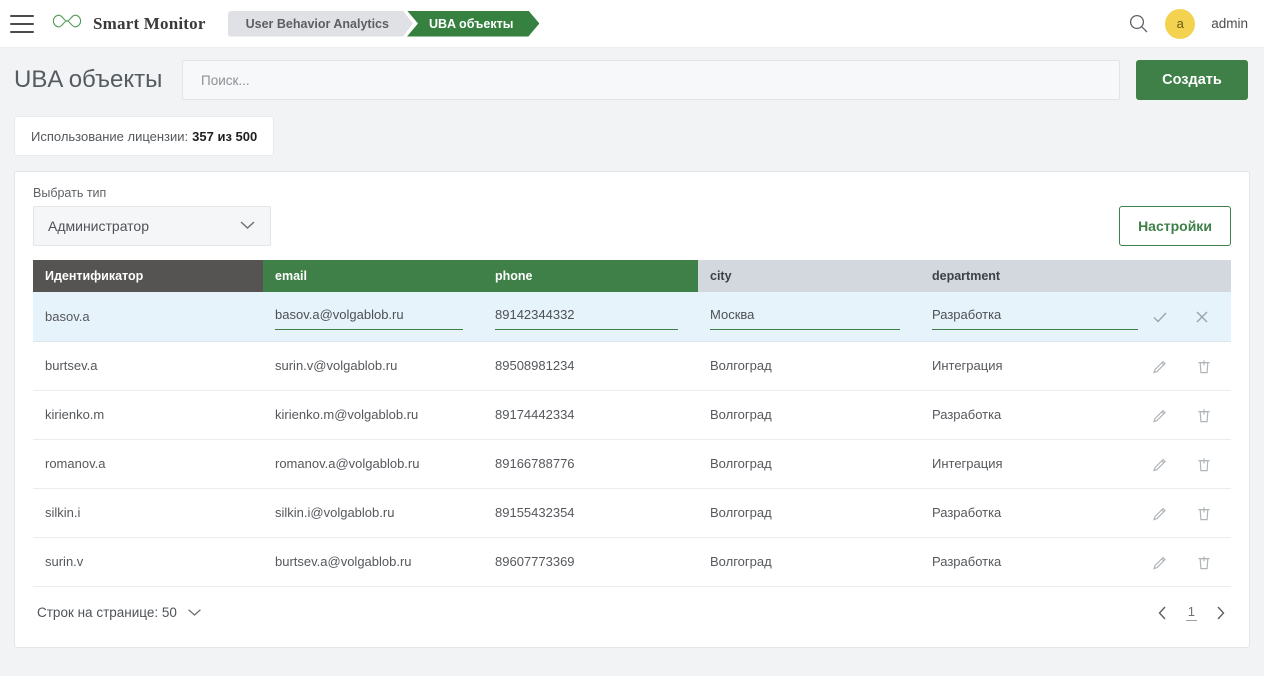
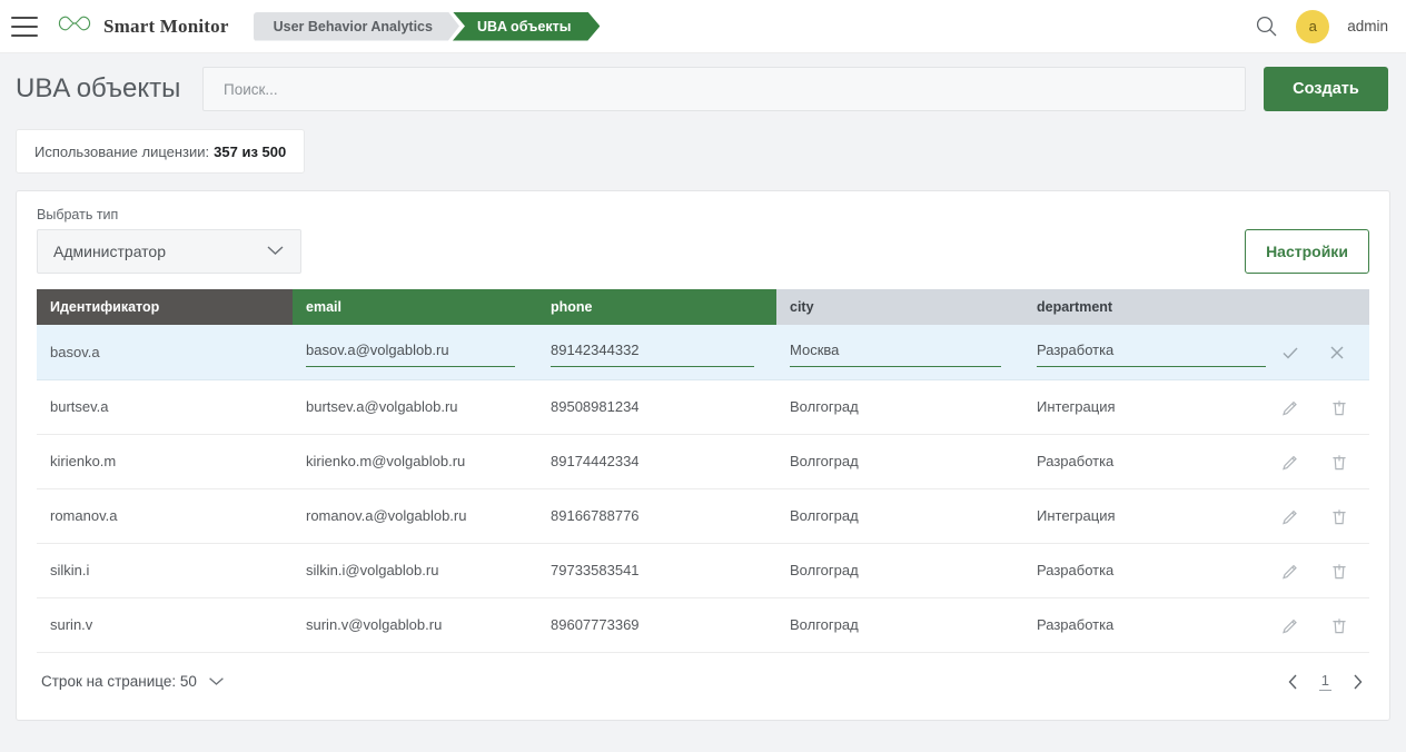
  Smart Monitor
  User Behavior Analytics
  UBA объекты
  a
  admin
  UBA объекты
  Поиск...
  Создать
  Использование лицензии:
  357 из 500
  Выбрать тип
  Администратор
  Настройки
  Идентификатор	email	phone	city	department
  basov.a	basov.a@volgablob.ru	89142344332	Москва	Разработка
- burtsev.a	surin.v@volgablob.ru	89508981234	Волгоград	Интеграция
+ burtsev.a	burtsev.a@volgablob.ru	89508981234	Волгоград	Интеграция
  kirienko.m	kirienko.m@volgablob.ru	89174442334	Волгоград	Разработка
  romanov.a	romanov.a@volgablob.ru	89166788776	Волгоград	Интеграция
- silkin.i	silkin.i@volgablob.ru	89155432354	Волгоград	Разработка
+ silkin.i	silkin.i@volgablob.ru	79733583541	Волгоград	Разработка
- surin.v	burtsev.a@volgablob.ru	89607773369	Волгоград	Разработка
+ surin.v	surin.v@volgablob.ru	89607773369	Волгоград	Разработка
  Строк на странице: 50
  1
